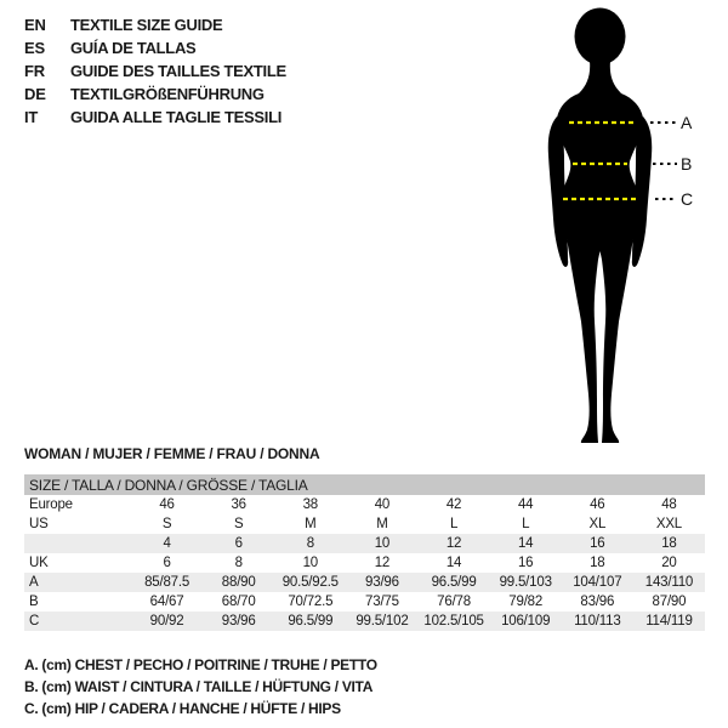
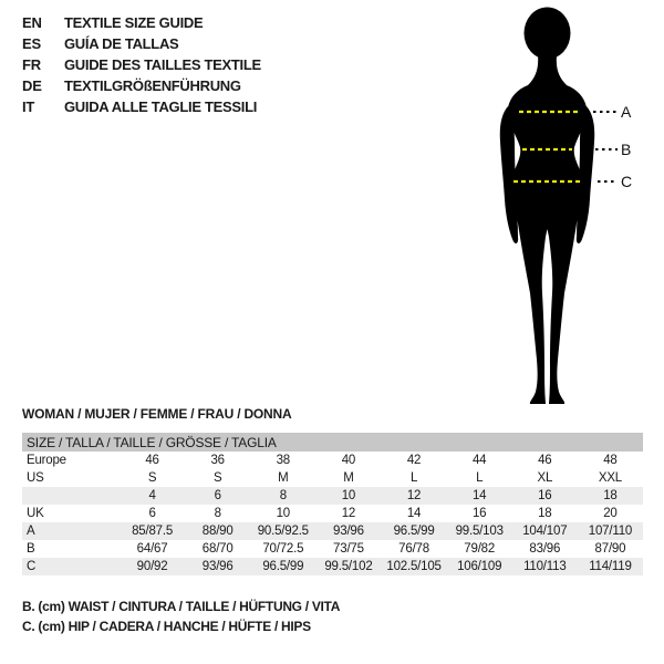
  EN
  TEXTILE SIZE GUIDE
  ES
  GUÍA DE TALLAS
  FR
  GUIDE DES TAILLES TEXTILE
  DE
  TEXTILGRÖßENFÜHRUNG
  IT
  GUIDA ALLE TAGLIE TESSILI
  A
  B
  C
  WOMAN / MUJER / FEMME / FRAU / DONNA
- SIZE / TALLA / DONNA / GRÖSSE / TAGLIA
+ SIZE / TALLA / TAILLE / GRÖSSE / TAGLIA
  Europe	46	36	38	40	42	44	46	48
  US	S	S	M	M	L	L	XL	XXL
  	4	6	8	10	12	14	16	18
  UK	6	8	10	12	14	16	18	20
- A	85/87.5	88/90	90.5/92.5	93/96	96.5/99	99.5/103	104/107	143/110
+ A	85/87.5	88/90	90.5/92.5	93/96	96.5/99	99.5/103	104/107	107/110
  B	64/67	68/70	70/72.5	73/75	76/78	79/82	83/96	87/90
  C	90/92	93/96	96.5/99	99.5/102	102.5/105	106/109	110/113	114/119
- A. (cm) CHEST / PECHO / POITRINE / TRUHE / PETTO
  B. (cm) WAIST / CINTURA / TAILLE / HÜFTUNG / VITA
  C. (cm) HIP / CADERA / HANCHE / HÜFTE / HIPS
